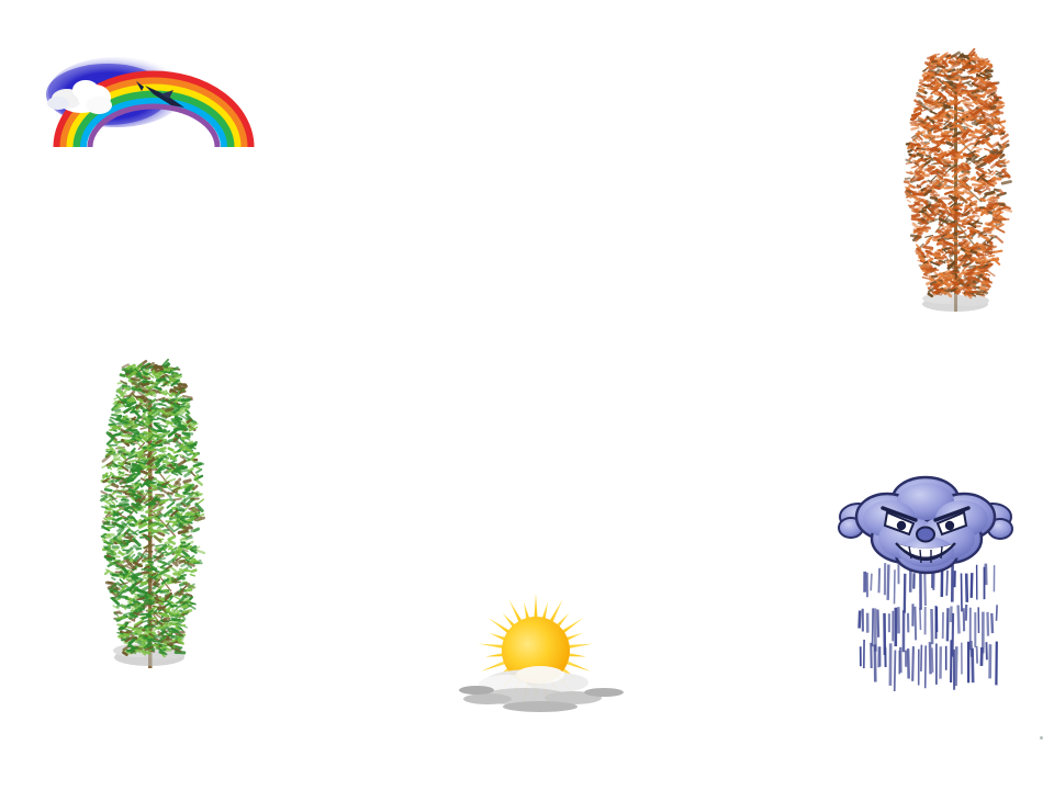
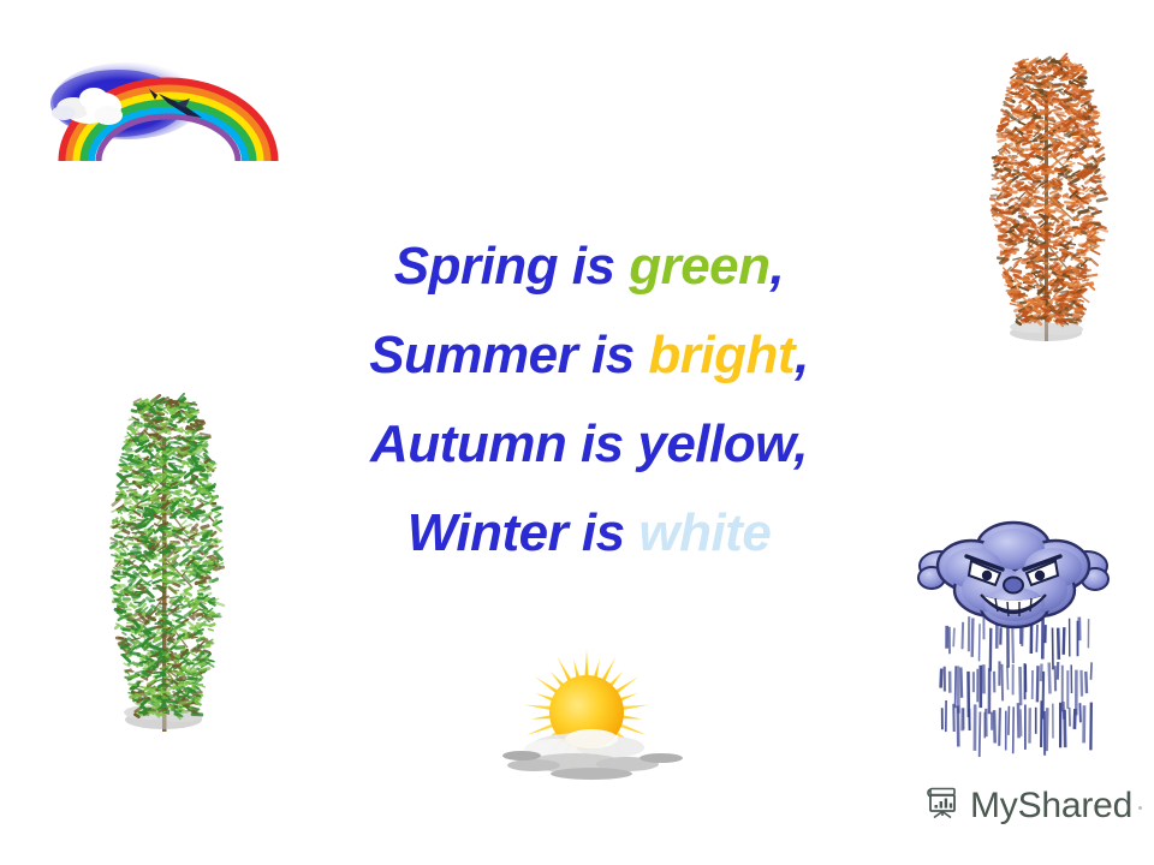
+ MyShared
+ Spring is green,
+ Summer is bright,
+ Autumn is yellow,
+ Winter is white
